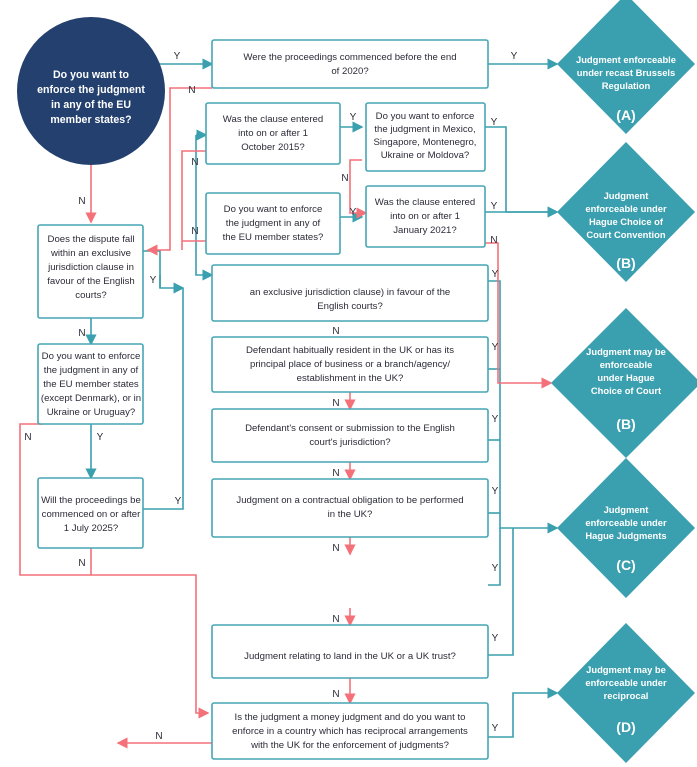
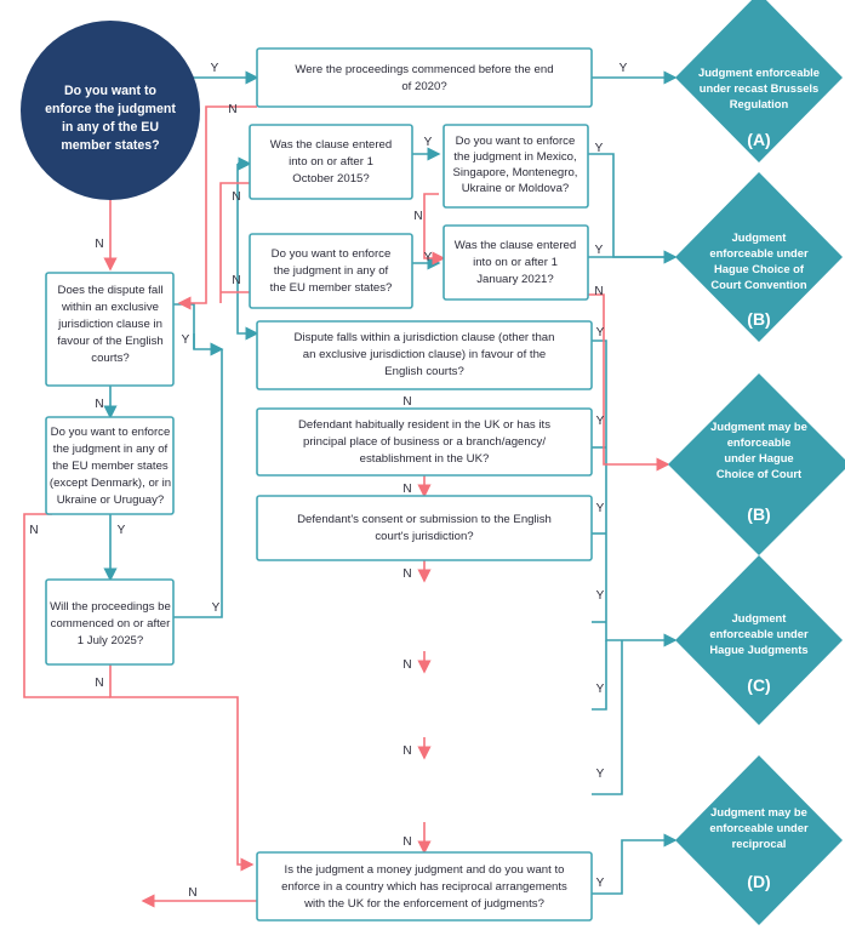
  Do you want to
  enforce the judgment
  in any of the EU
  member states?
  Were the proceedings commenced before the end
  of 2020?
  Was the clause entered
  into on or after 1
  October 2015?
  Do you want to enforce
  the judgment in Mexico,
  Singapore, Montenegro,
  Ukraine or Moldova?
  Do you want to enforce
  the judgment in any of
  the EU member states?
  Was the clause entered
  into on or after 1
  January 2021?
  Does the dispute fall
  within an exclusive
  jurisdiction clause in
  favour of the English
  courts?
  Do you want to enforce
  the judgment in any of
  the EU member states
  (except Denmark), or in
  Ukraine or Uruguay?
  Will the proceedings be
  commenced on or after
  1 July 2025?
+ Dispute falls within a jurisdiction clause (other than
  an exclusive jurisdiction clause) in favour of the
  English courts?
  Defendant habitually resident in the UK or has its
  principal place of business or a branch/agency/
  establishment in the UK?
  Defendant's consent or submission to the English
  court's jurisdiction?
- Judgment on a contractual obligation to be performed
- in the UK?
- Judgment relating to land in the UK or a UK trust?
  Is the judgment a money judgment and do you want to
  enforce in a country which has reciprocal arrangements
  with the UK for the enforcement of judgments?
  Judgment enforceable
  under recast Brussels
  Regulation
  (A)
  Judgment
  enforceable under
  Hague Choice of
  Court Convention
  (B)
  Judgment may be
  enforceable
  under Hague
  Choice of Court
  (B)
  Judgment
  enforceable under
  Hague Judgments
  (C)
  Judgment may be
  enforceable under
  reciprocal
  (D)
  Y
  N
  Y
  Y
  N
  Y
  N
  N
  Y
  Y
  N
  N
  Y
  N
  Y
  N
  Y
  N
  Y
  Y
  Y
  Y
  Y
  Y
  Y
  N
  N
  N
  N
  N
  N
  N
